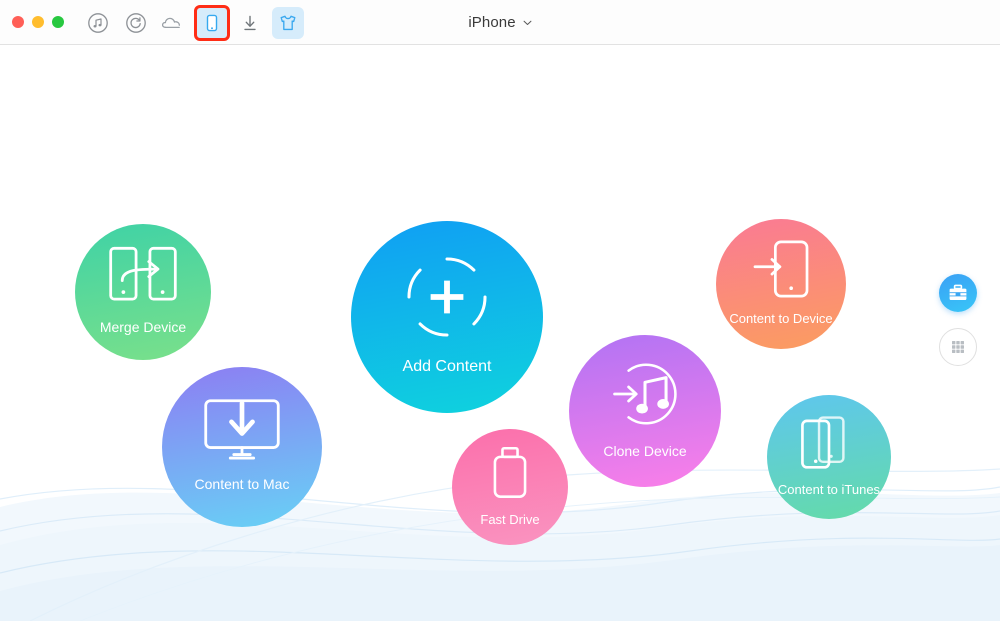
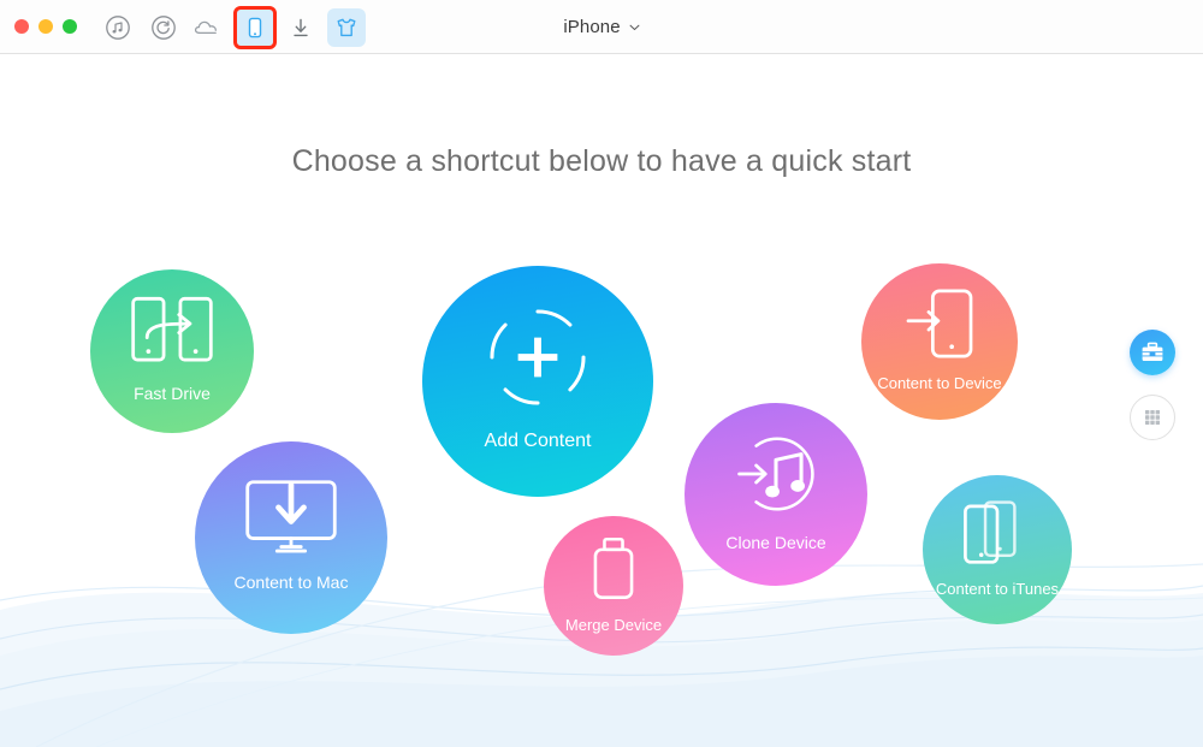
  iPhone
+ Choose a shortcut below to have a quick start
- Merge Device
+ Fast Drive
  Add Content
  Content to Device
  Content to Mac
  Clone Device
- Fast Drive
+ Merge Device
  Content to iTunes
